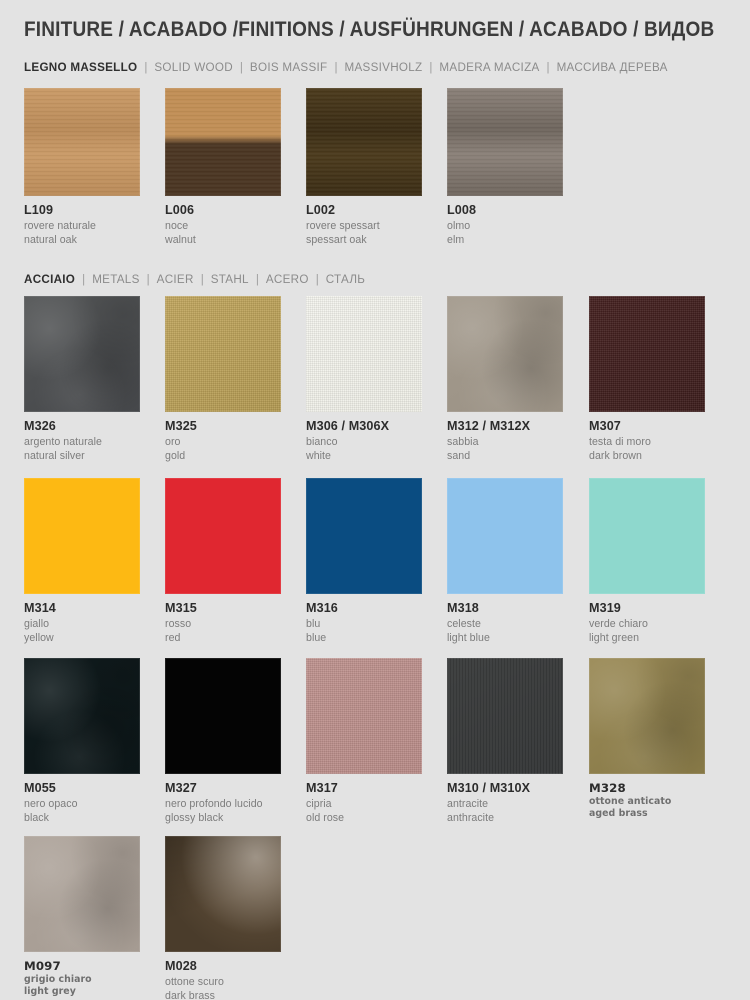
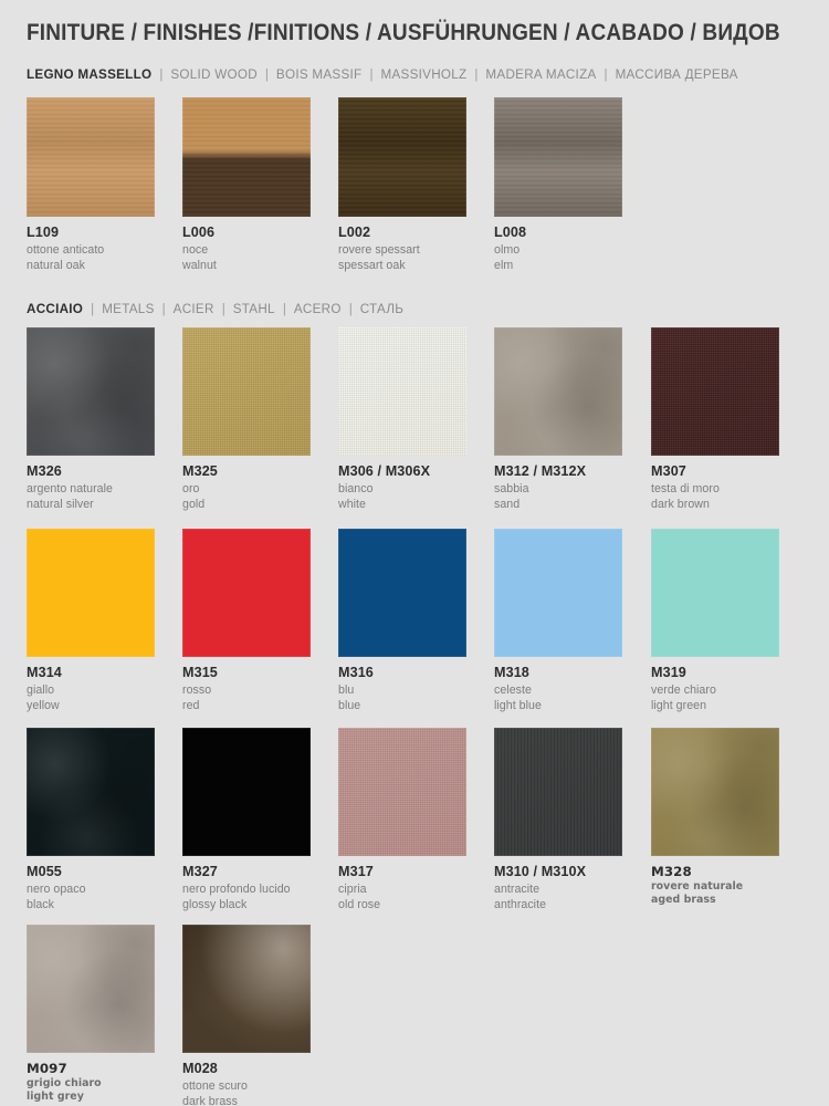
- FINITURE / ACABADO /FINITIONS / AUSFÜHRUNGEN / ACABADO / ВИДОВ
+ FINITURE / FINISHES /FINITIONS / AUSFÜHRUNGEN / ACABADO / ВИДОВ
  LEGNO MASSELLO | SOLID WOOD | BOIS MASSIF | MASSIVHOLZ | MADERA MACIZA | МАССИВА ДЕРЕВА
  L109
- rovere naturale
+ ottone anticato
  natural oak
  L006
  noce
  walnut
  L002
  rovere spessart
  spessart oak
  L008
  olmo
  elm
  ACCIAIO | METALS | ACIER | STAHL | ACERO | СТАЛЬ
  M326
  argento naturale
  natural silver
  M325
  oro
  gold
  M306 / M306X
  bianco
  white
  M312 / M312X
  sabbia
  sand
  M307
  testa di moro
  dark brown
  M314
  giallo
  yellow
  M315
  rosso
  red
  M316
  blu
  blue
  M318
  celeste
  light blue
  M319
  verde chiaro
  light green
  M055
  nero opaco
  black
  M327
  nero profondo lucido
  glossy black
  M317
  cipria
  old rose
  M310 / M310X
  antracite
  anthracite
  M328
- ottone anticato
+ rovere naturale
  aged brass
  M097
  grigio chiaro
  light grey
  M028
  ottone scuro
  dark brass
